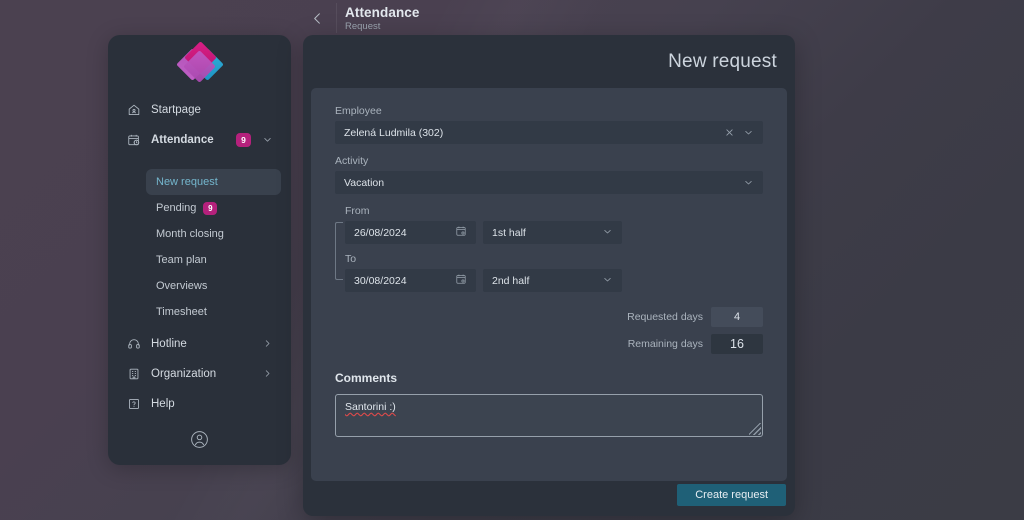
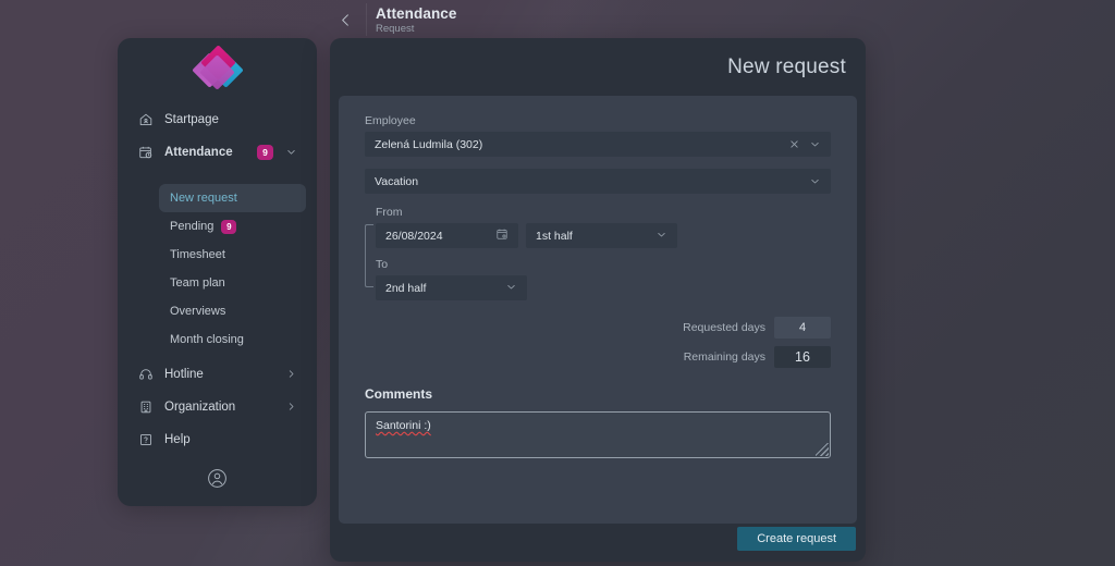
  Attendance
  Request
  Startpage
  Attendance
  9
  New request
  Pending
  9
- Month closing
+ Timesheet
  Team plan
  Overviews
- Timesheet
+ Month closing
  Hotline
  Organization
  Help
  New request
  Employee
  Zelená Ludmila (302)
- Activity
  Vacation
  From
  26/08/2024
  1st half
  To
- 30/08/2024
  2nd half
  Requested days
  4
  Remaining days
  16
  Comments
  Santorini :)
  Create request
